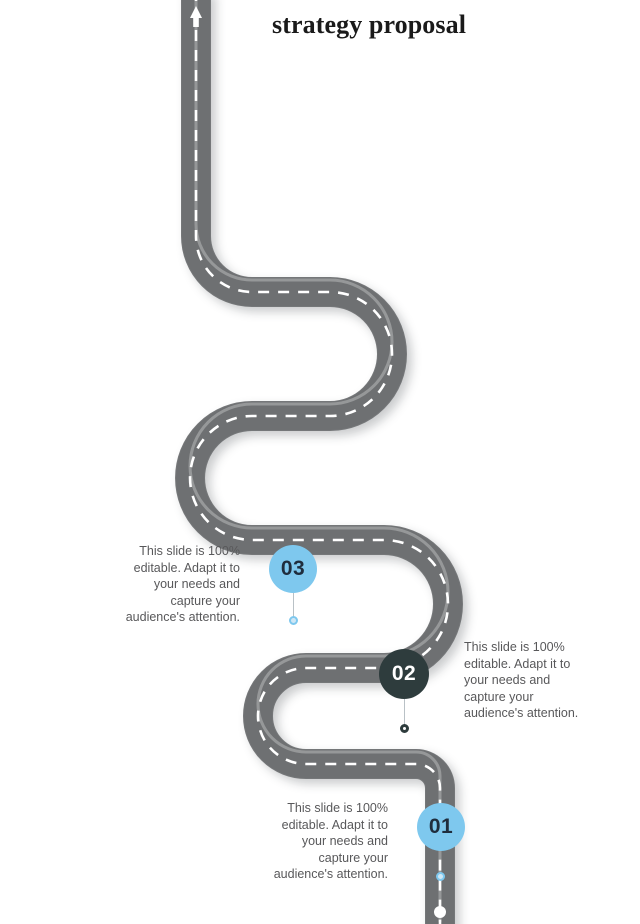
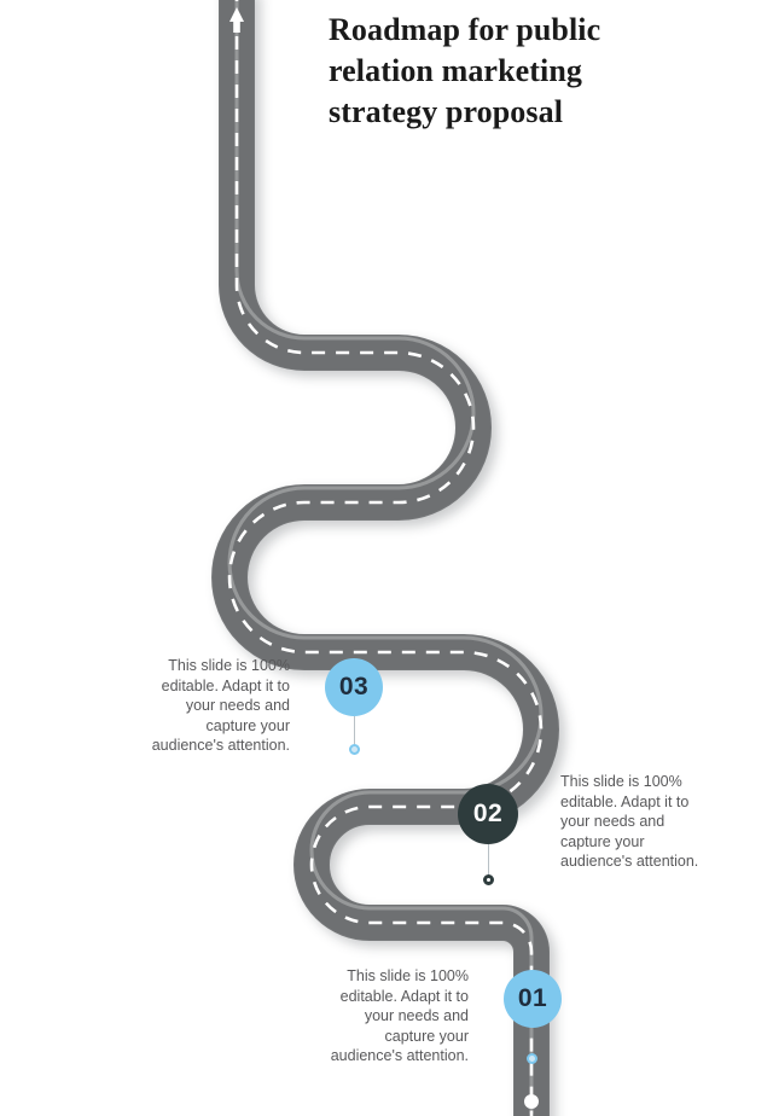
+ Roadmap for public
+ relation marketing
  strategy proposal
  This slide is 100% editable. Adapt it to your needs and capture your audience's attention.
  03
  02
  This slide is 100% editable. Adapt it to your needs and capture your audience's attention.
  This slide is 100% editable. Adapt it to your needs and capture your audience's attention.
  01
